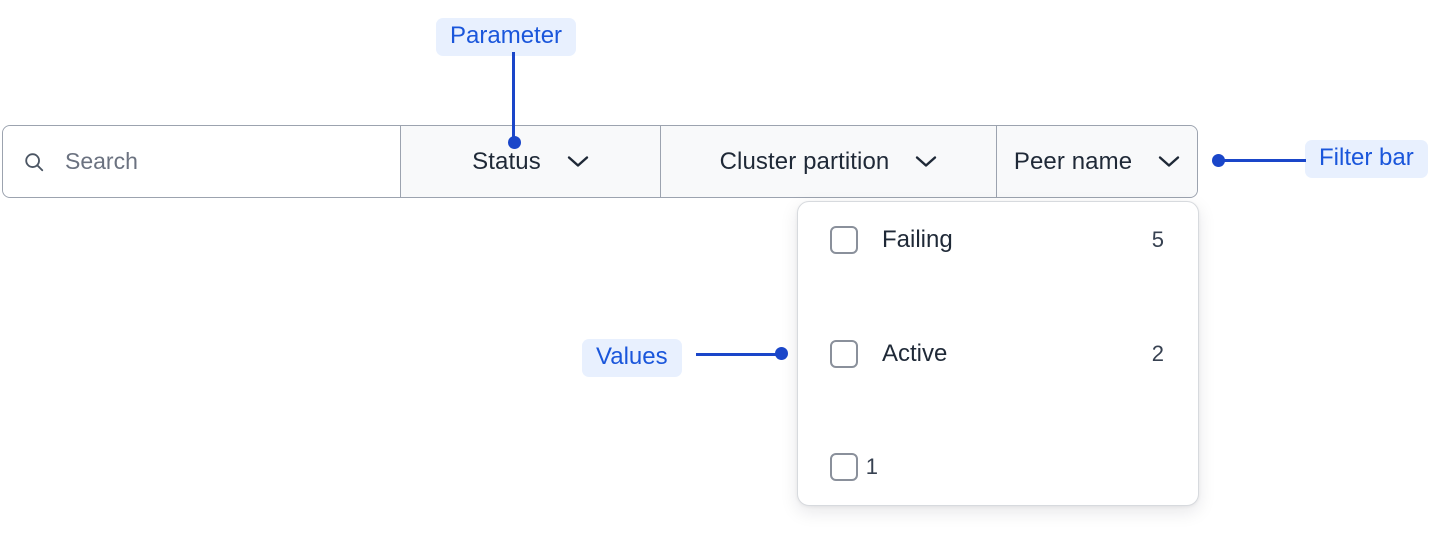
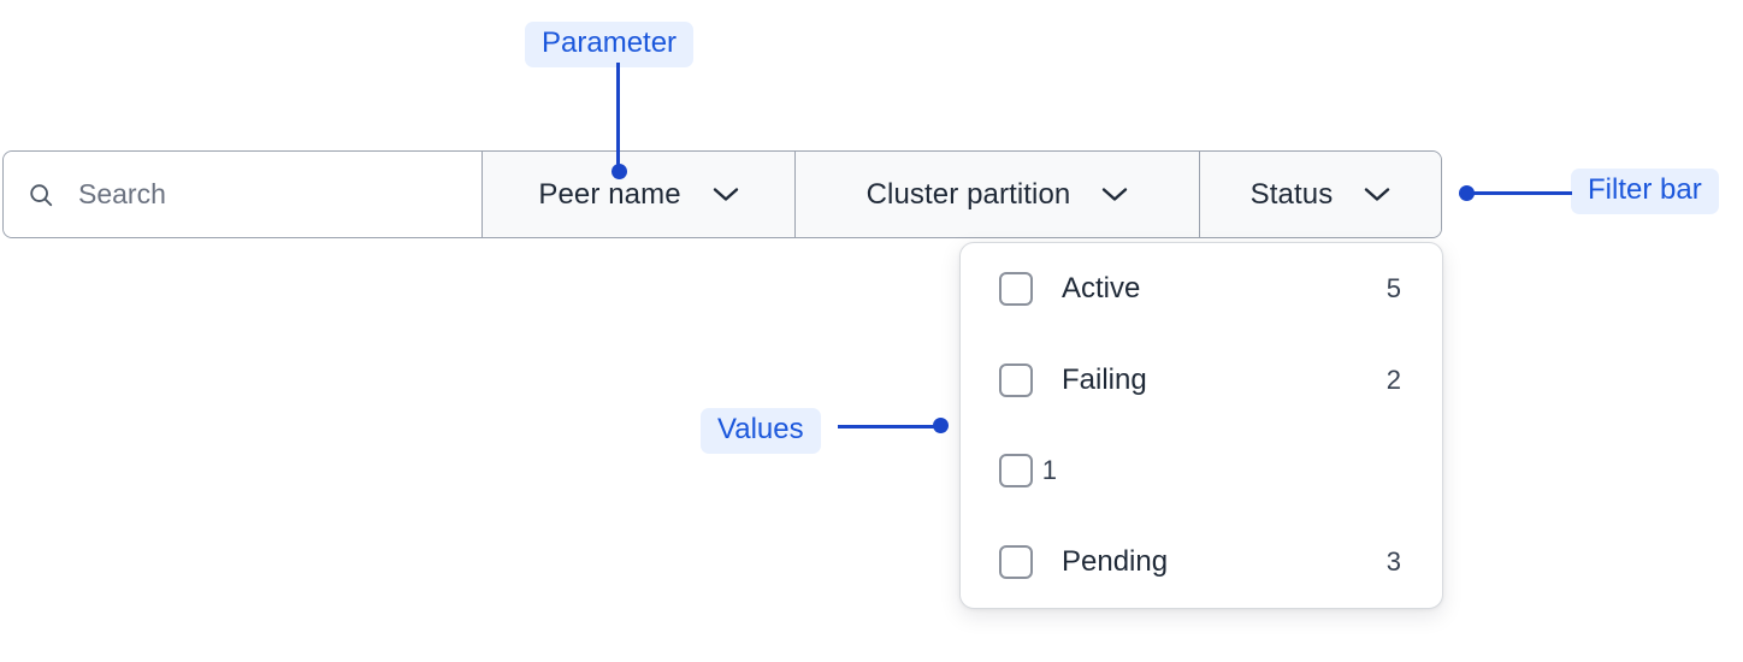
  Search
- Status
+ Peer name
  Cluster partition
- Peer name
+ Status
- Failing
+ Active
  5
- Active
+ Failing
  2
  1
+ Pending
+ 3
  Parameter
  Filter bar
  Values
